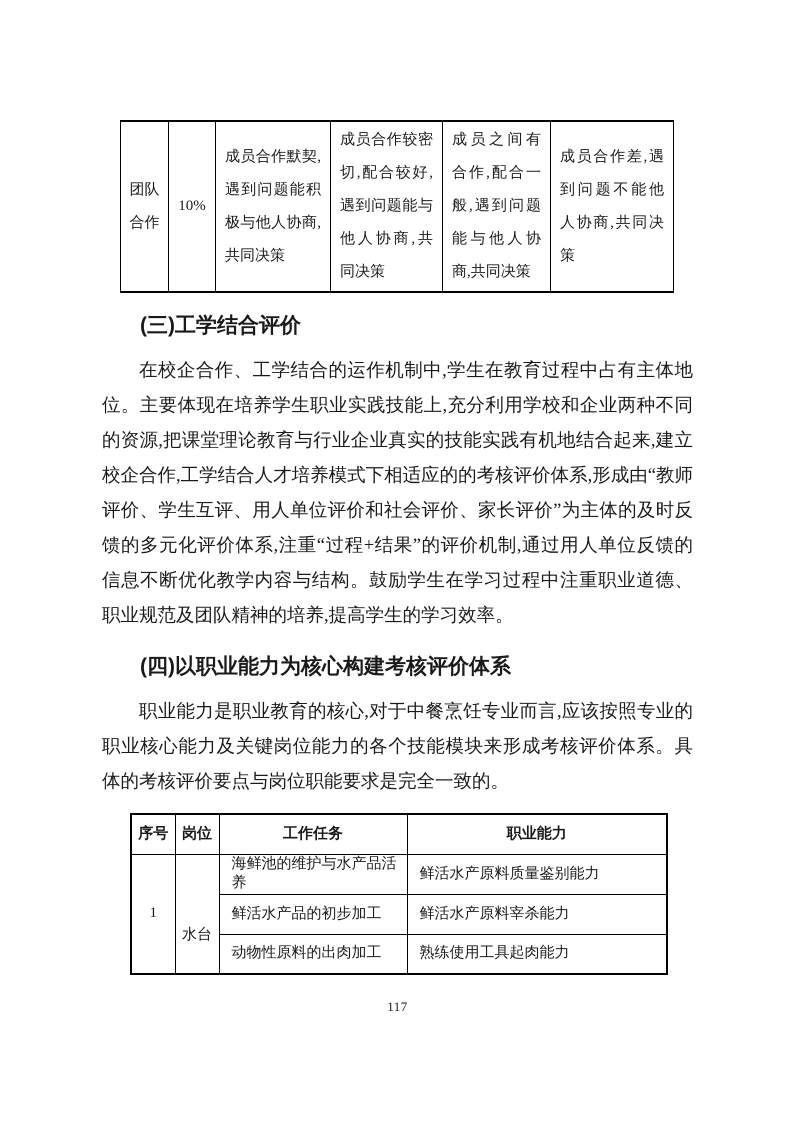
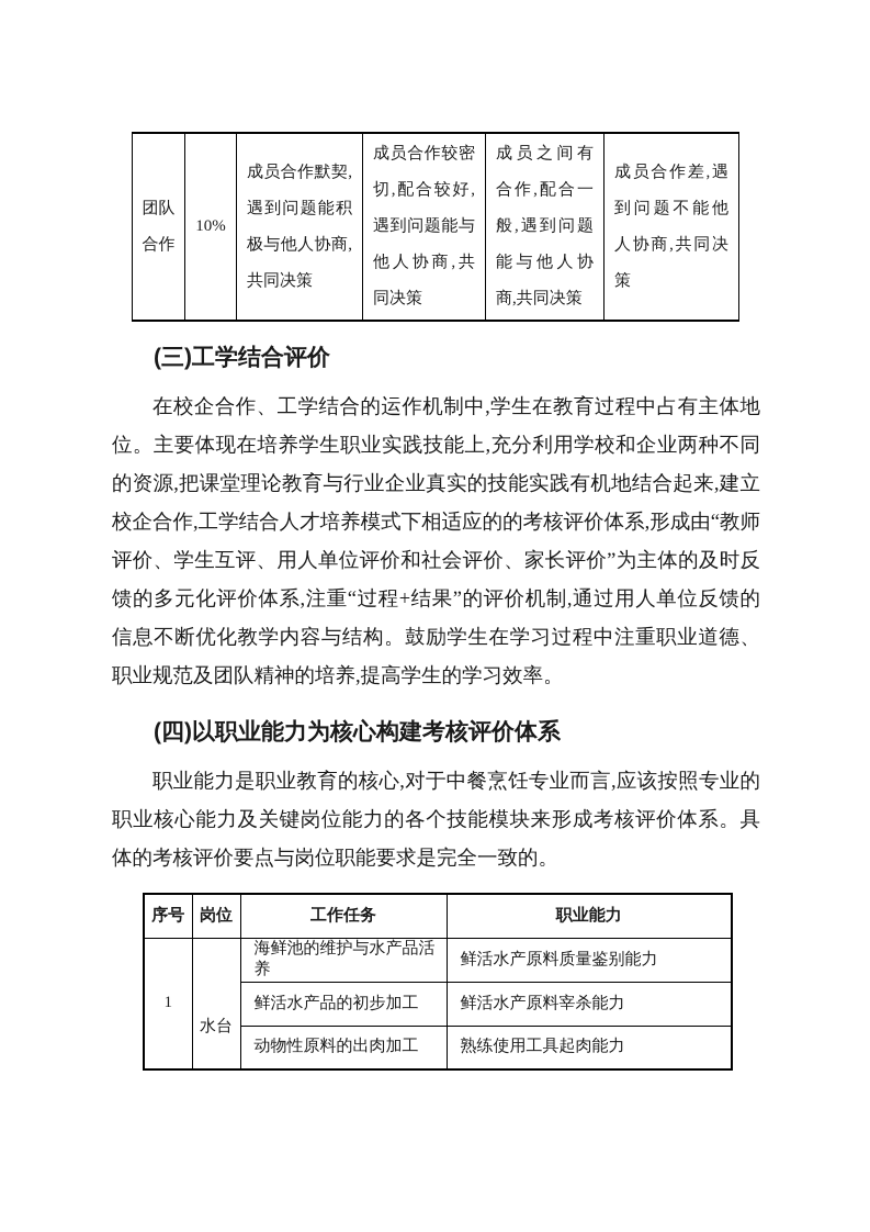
  团队合作	10%	成员合作默契,遇到问题能积极与他人协商,共同决策	成员合作较密切,配合较好,遇到问题能与他人协商,共同决策	成员之间有合作,配合一般,遇到问题能与他人协商,共同决策	成员合作差,遇到问题不能他人协商,共同决策
  (三)工学结合评价
  在校企合作、工学结合的运作机制中,学生在教育过程中占有主体地位。主要体现在培养学生职业实践技能上,充分利用学校和企业两种不同的资源,把课堂理论教育与行业企业真实的技能实践有机地结合起来,建立校企合作,工学结合人才培养模式下相适应的的考核评价体系,形成由“教师评价、学生互评、用人单位评价和社会评价、家长评价”为主体的及时反馈的多元化评价体系,注重“过程+结果”的评价机制,通过用人单位反馈的信息不断优化教学内容与结构。鼓励学生在学习过程中注重职业道德、职业规范及团队精神的培养,提高学生的学习效率。
  (四)以职业能力为核心构建考核评价体系
  职业能力是职业教育的核心,对于中餐烹饪专业而言,应该按照专业的职业核心能力及关键岗位能力的各个技能模块来形成考核评价体系。具体的考核评价要点与岗位职能要求是完全一致的。
  序号	岗位	工作任务	职业能力
  1	水台	海鲜池的维护与水产品活养	鲜活水产原料质量鉴别能力
  鲜活水产品的初步加工	鲜活水产原料宰杀能力
  动物性原料的出肉加工	熟练使用工具起肉能力
- 117
